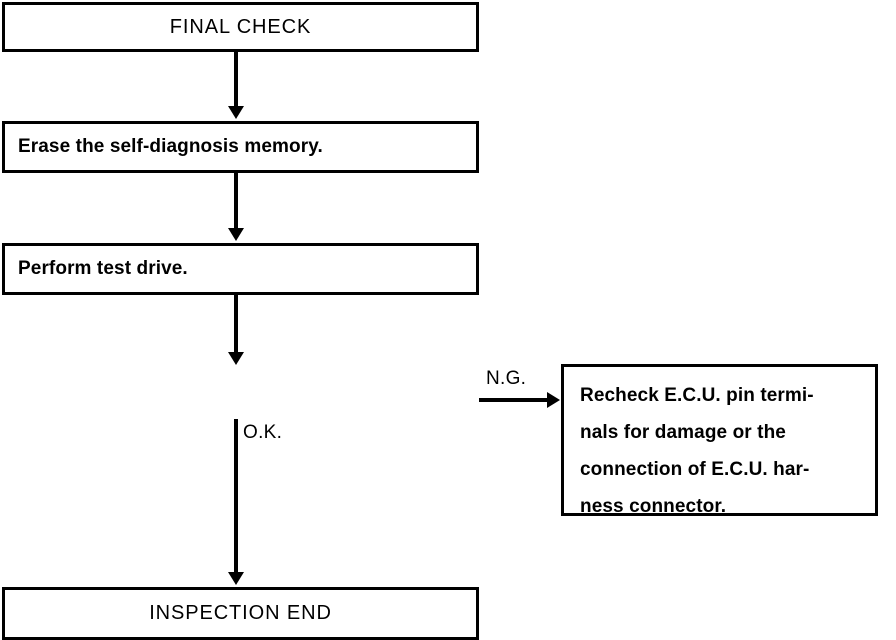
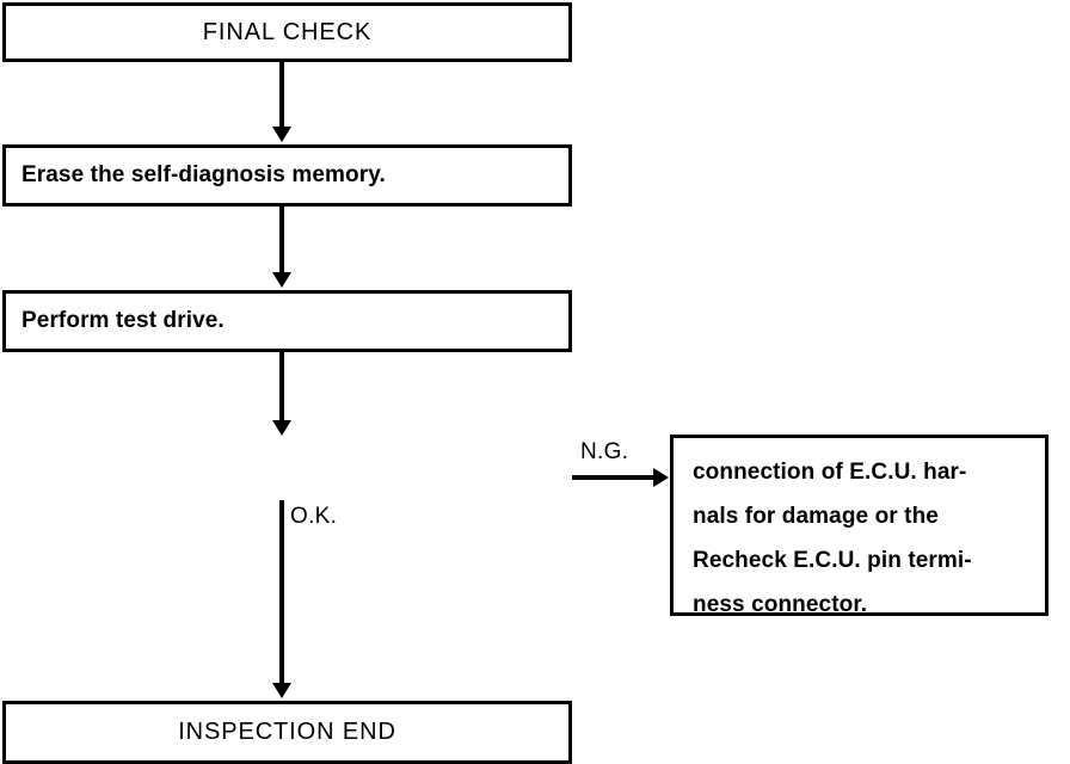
  FINAL CHECK
  Erase the self-diagnosis memory.
  Perform test drive.
  N.G.
- Recheck E.C.U. pin termi-
+ connection of E.C.U. har-
  nals for damage or the
- connection of E.C.U. har-
+ Recheck E.C.U. pin termi-
  ness connector.
  O.K.
  INSPECTION END
